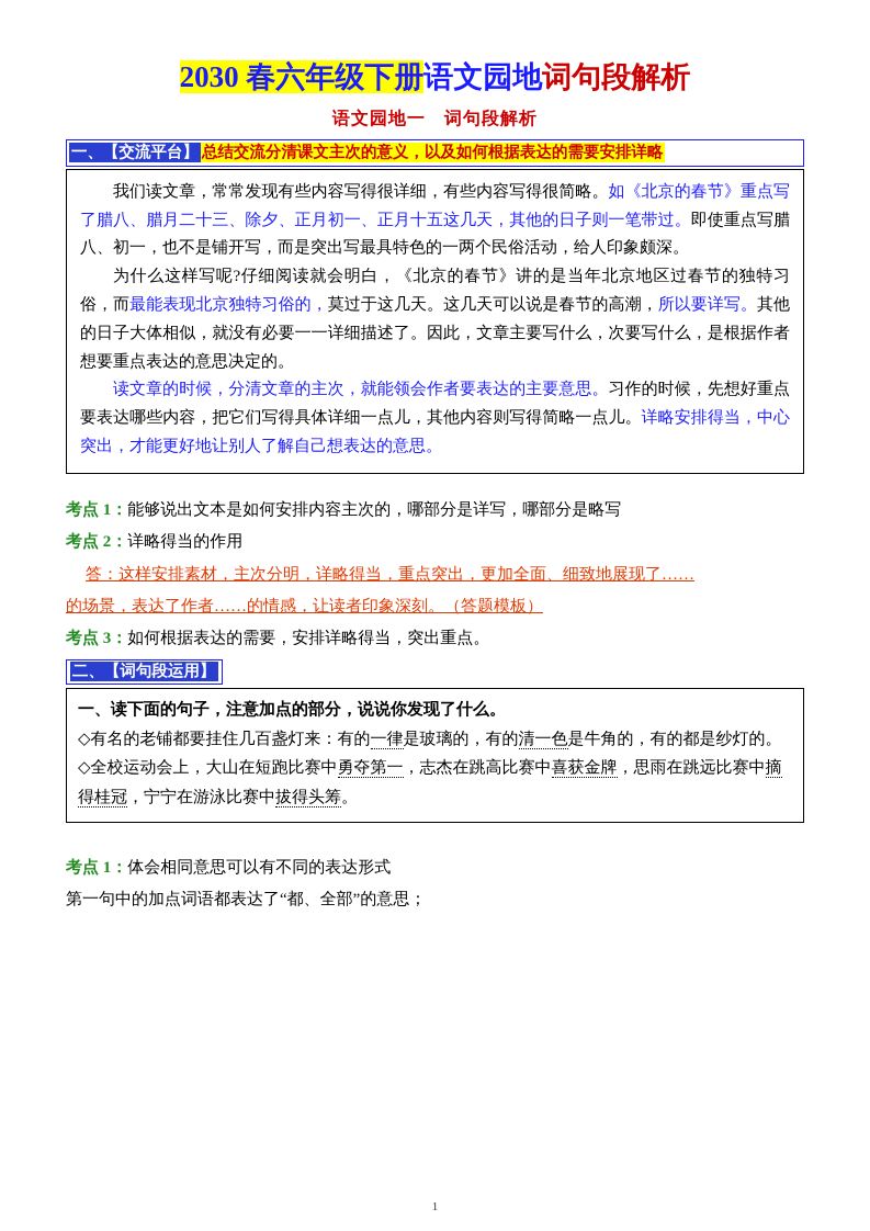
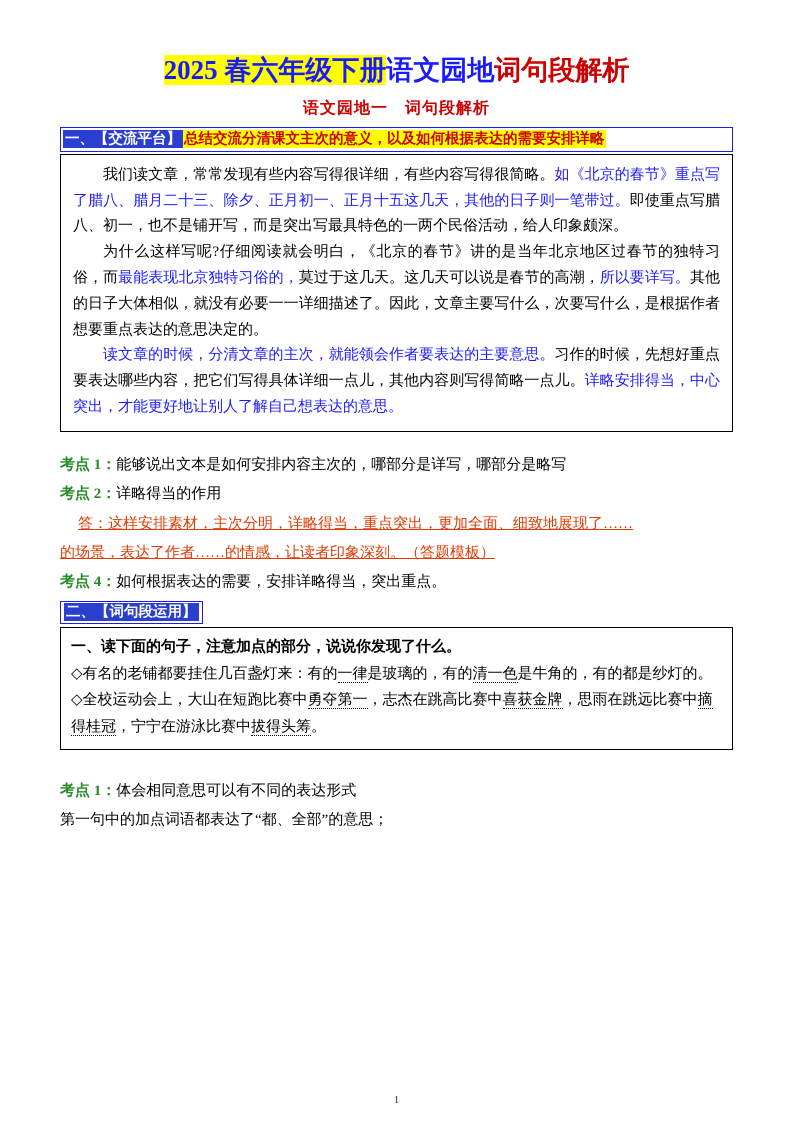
- 2030 春六年级下册语文园地词句段解析
+ 2025 春六年级下册语文园地词句段解析
  语文园地一 词句段解析
  一、【交流平台】 总结交流分清课文主次的意义，以及如何根据表达的需要安排详略
  我们读文章，常常发现有些内容写得很详细，有些内容写得很简略。如《北京的春节》重点写了腊八、腊月二十三、除夕、正月初一、正月十五这几天，其他的日子则一笔带过。即使重点写腊八、初一，也不是铺开写，而是突出写最具特色的一两个民俗活动，给人印象颇深。
  为什么这样写呢?仔细阅读就会明白，《北京的春节》讲的是当年北京地区过春节的独特习俗，而最能表现北京独特习俗的，莫过于这几天。这几天可以说是春节的高潮，所以要详写。其他的日子大体相似，就没有必要一一详细描述了。因此，文章主要写什么，次要写什么，是根据作者想要重点表达的意思决定的。
  读文章的时候，分清文章的主次，就能领会作者要表达的主要意思。习作的时候，先想好重点要表达哪些内容，把它们写得具体详细一点儿，其他内容则写得简略一点儿。详略安排得当，中心突出，才能更好地让别人了解自己想表达的意思。
  考点 1：能够说出文本是如何安排内容主次的，哪部分是详写，哪部分是略写
  考点 2：详略得当的作用
  答：这样安排素材，主次分明，详略得当，重点突出，更加全面、细致地展现了……
  的场景，表达了作者……的情感，让读者印象深刻。（答题模板）
- 考点 3：如何根据表达的需要，安排详略得当，突出重点。
+ 考点 4：如何根据表达的需要，安排详略得当，突出重点。
  二、【词句段运用】
  一、读下面的句子，注意加点的部分，说说你发现了什么。
  ◇有名的老铺都要挂住几百盏灯来：有的一律是玻璃的，有的清一色是牛角的，有的都是纱灯的。
  ◇全校运动会上，大山在短跑比赛中勇夺第一，志杰在跳高比赛中喜获金牌，思雨在跳远比赛中摘得桂冠，宁宁在游泳比赛中拔得头筹。
  考点 1：体会相同意思可以有不同的表达形式
  第一句中的加点词语都表达了“都、全部”的意思；
  1
